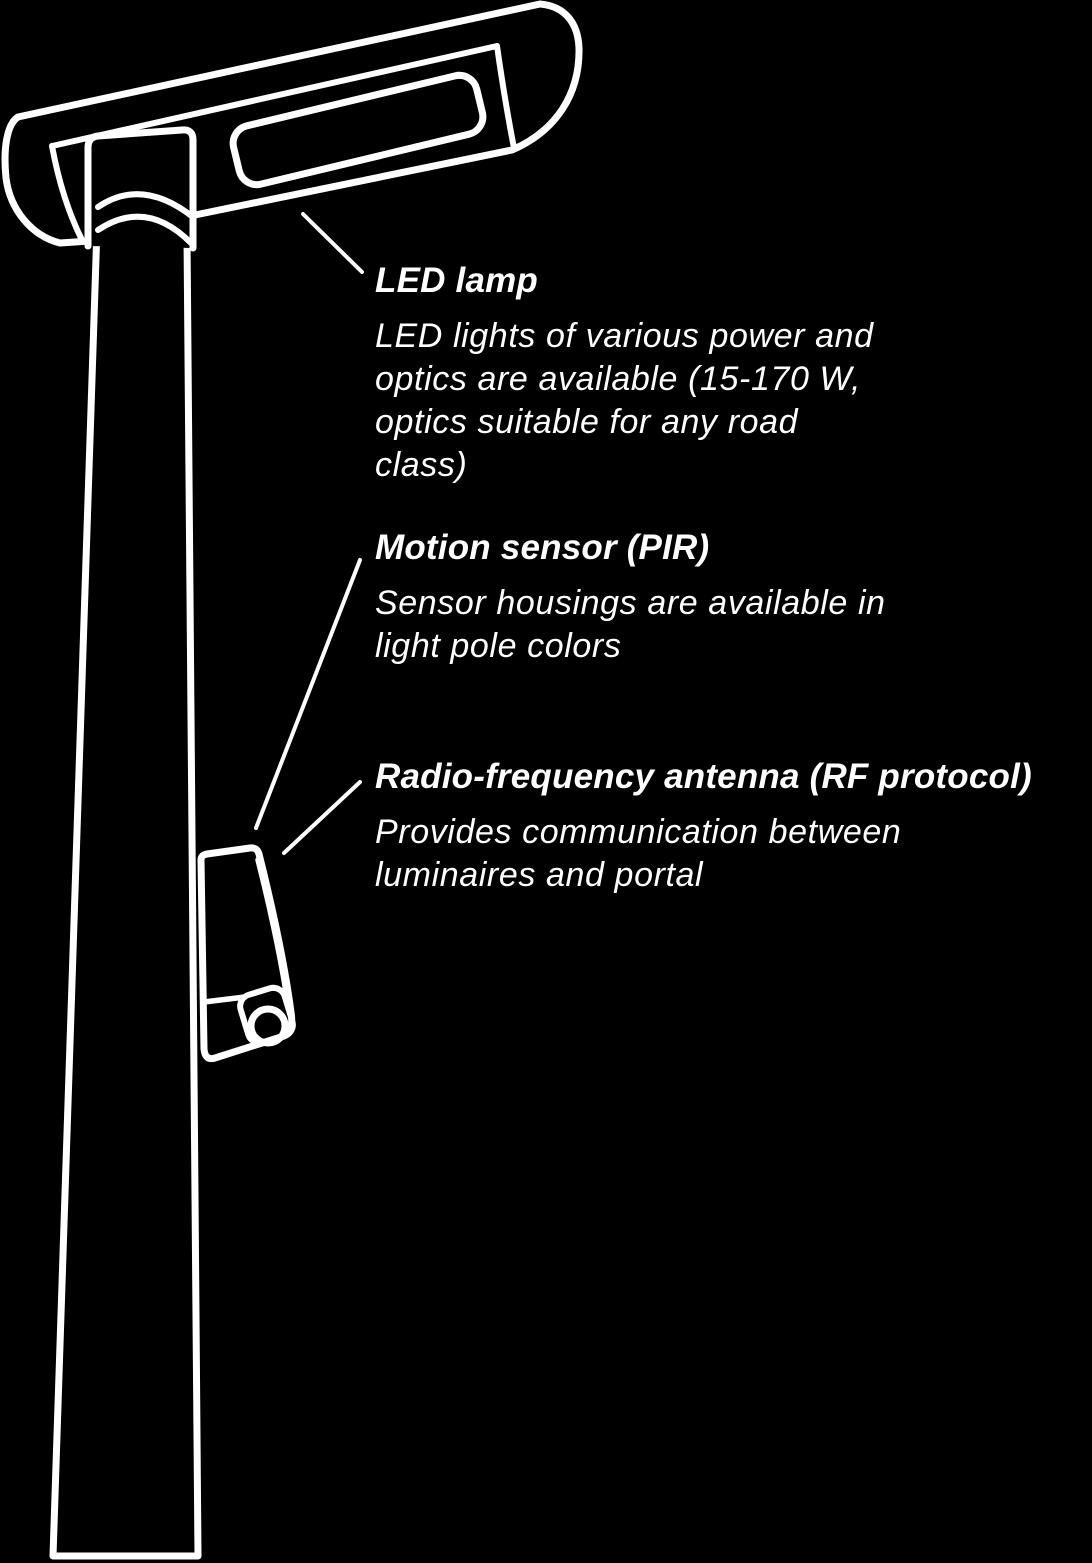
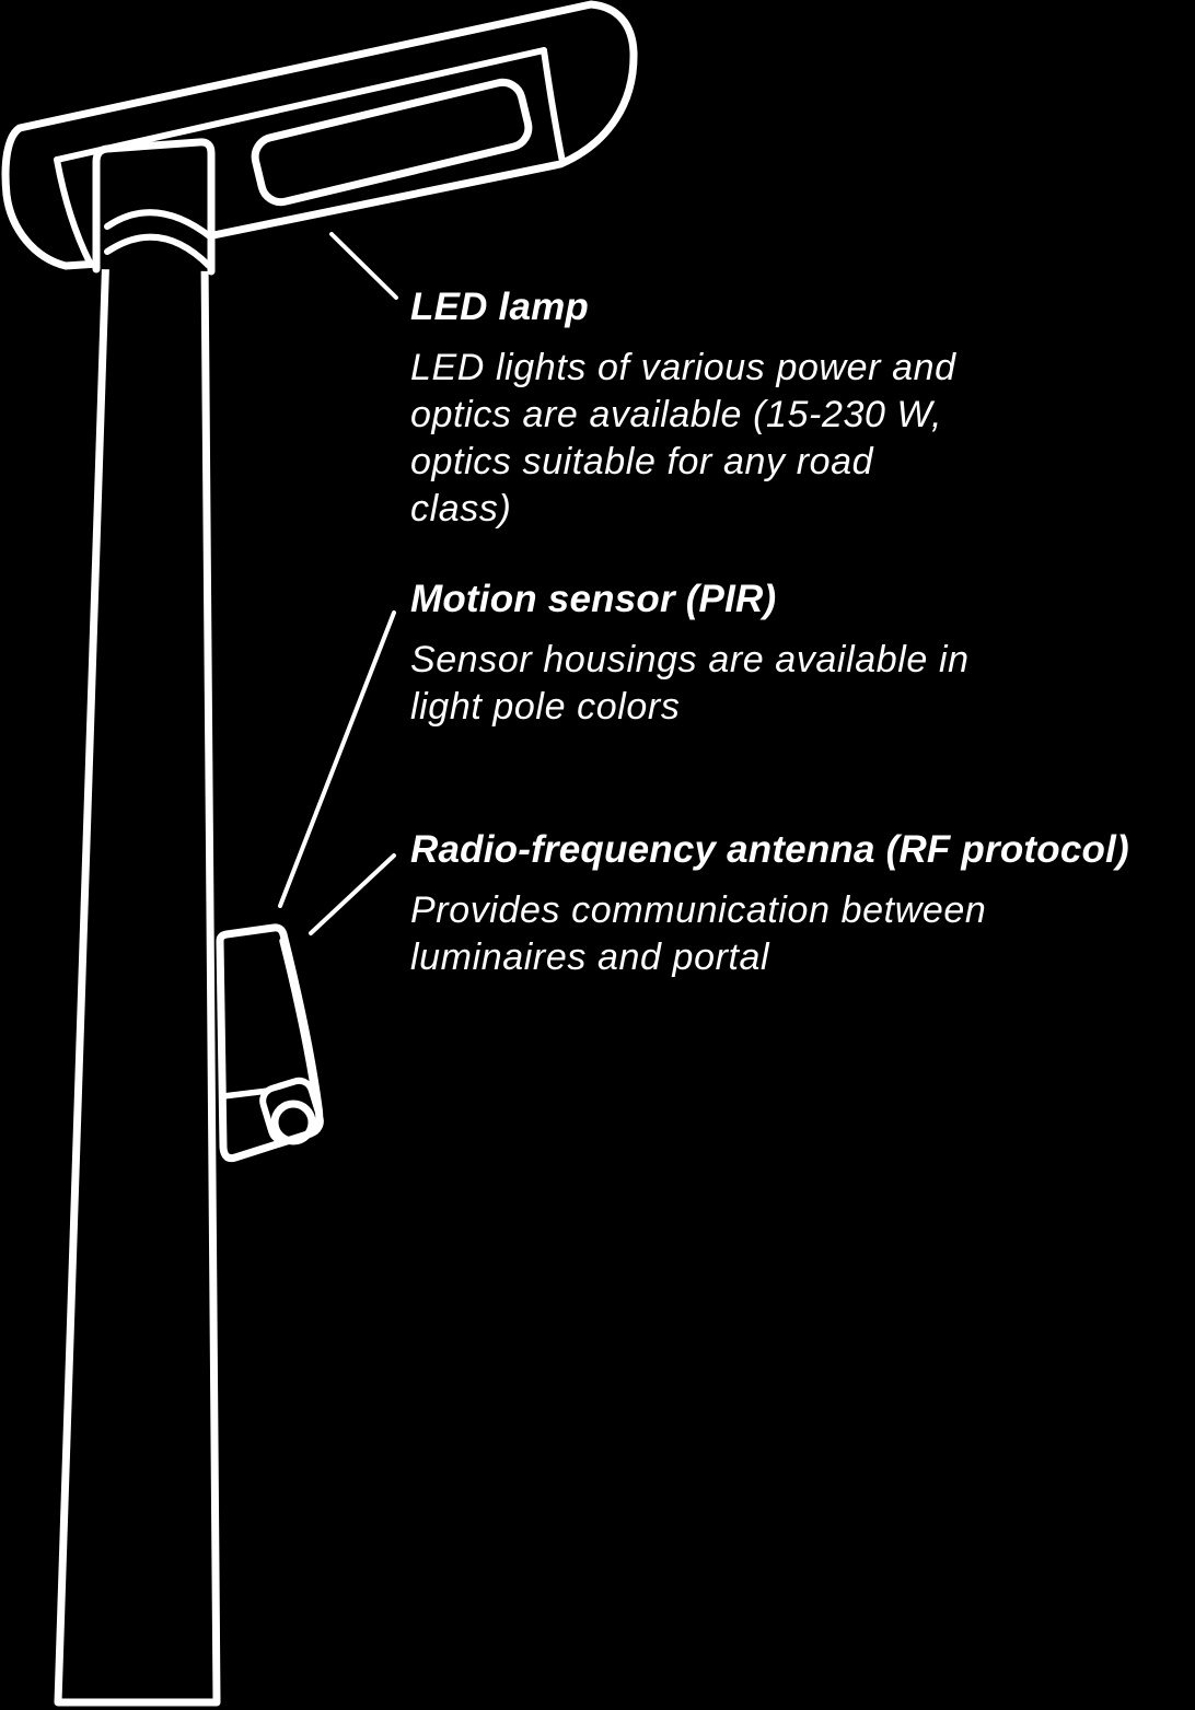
  LED lamp
  LED lights of various power and
- optics are available (15-170 W,
+ optics are available (15-230 W,
  optics suitable for any road
  class)
  Motion sensor (PIR)
  Sensor housings are available in
  light pole colors
  Radio-frequency antenna (RF protocol)
  Provides communication between
  luminaires and portal
